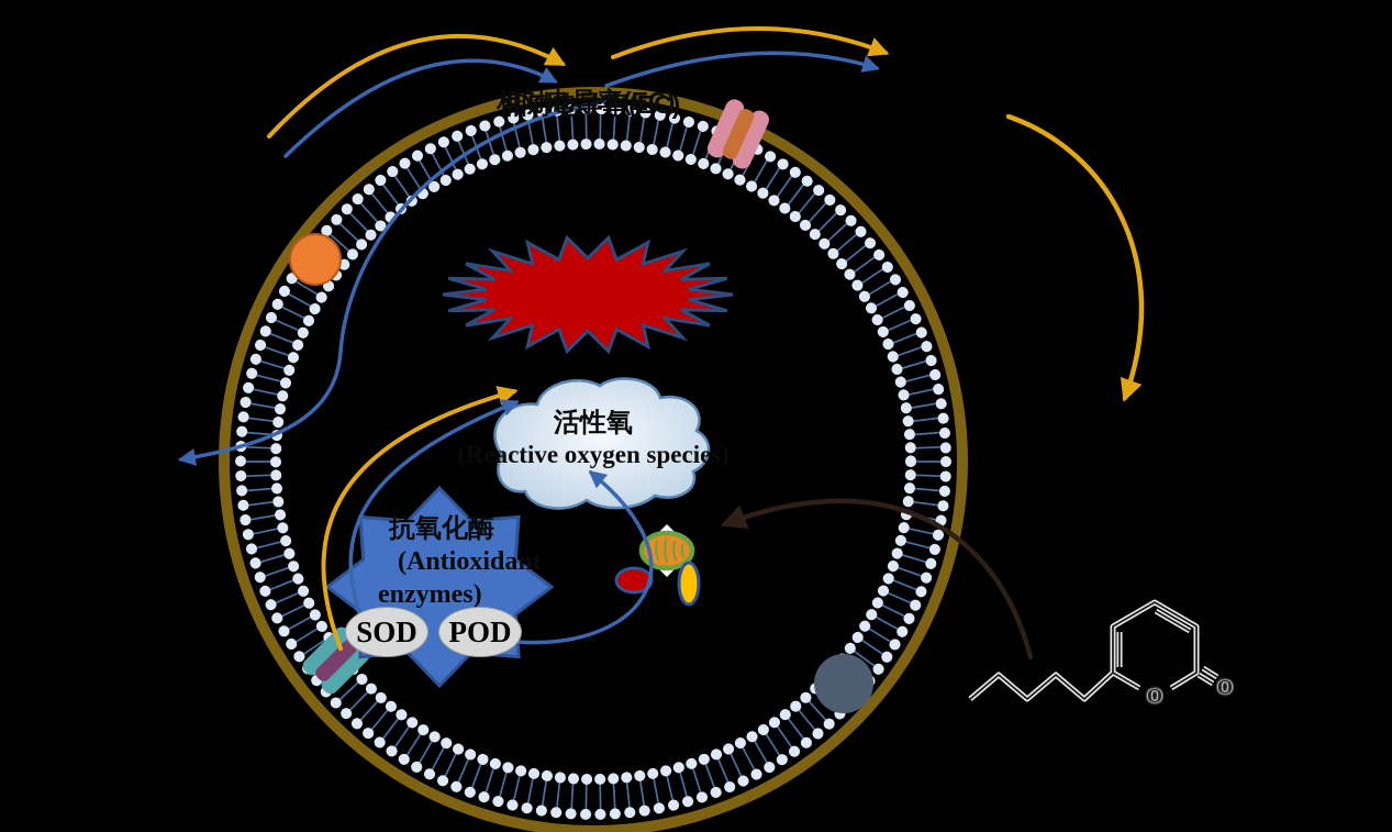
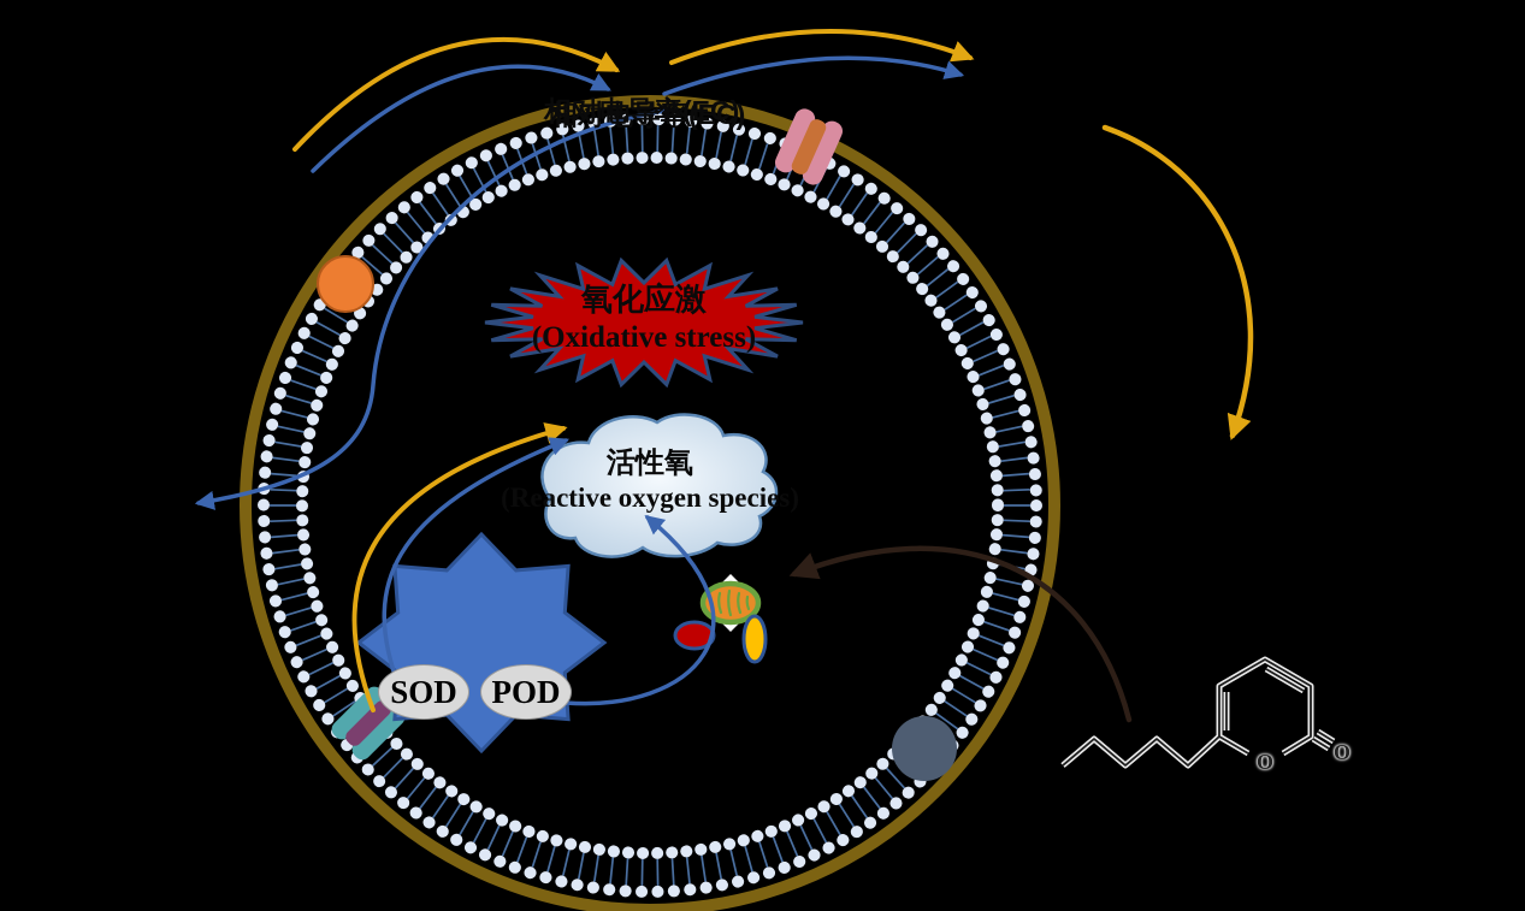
  相对电导率(EC)
  相对电导率(EC)
+ 氧化应激
+ (Oxidative stress)
  活性氧
  (Reactive oxygen species)
- 抗氧化酶
- (Antioxidant
- enzymes)
  SOD
  POD
  O
  O
